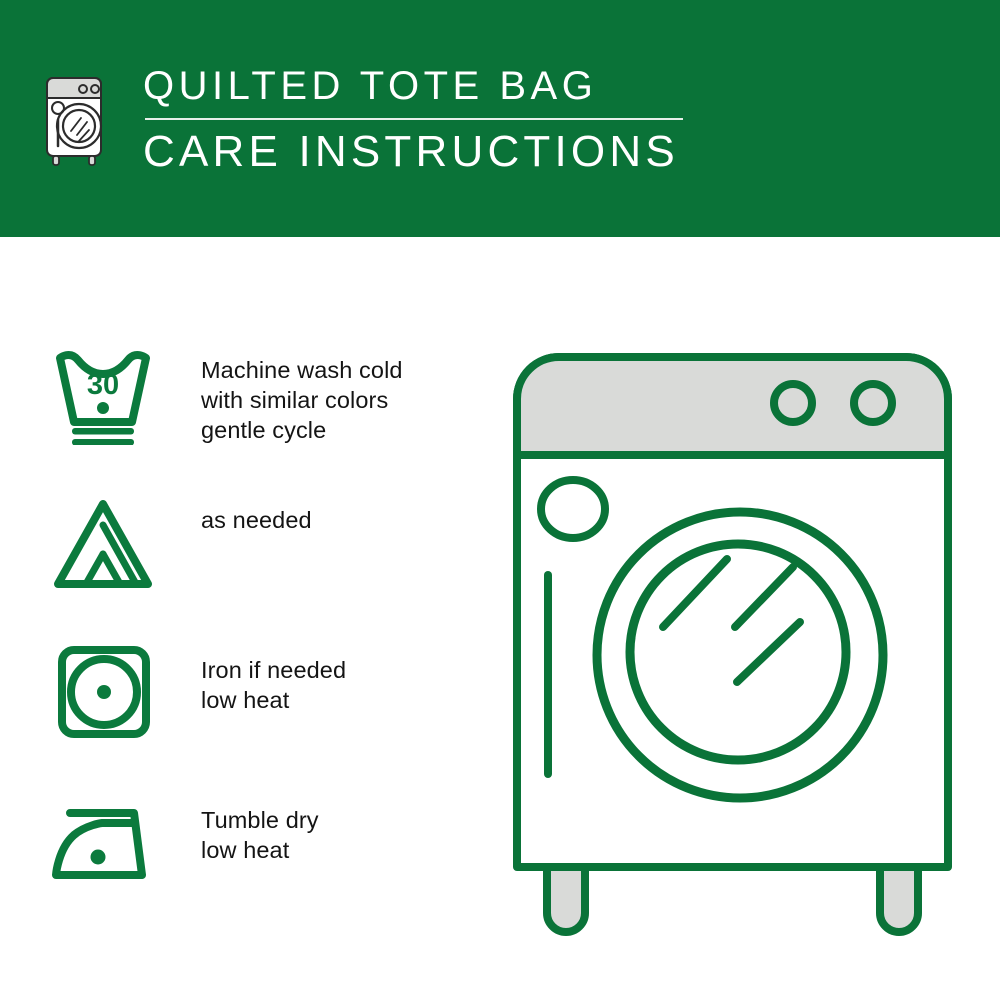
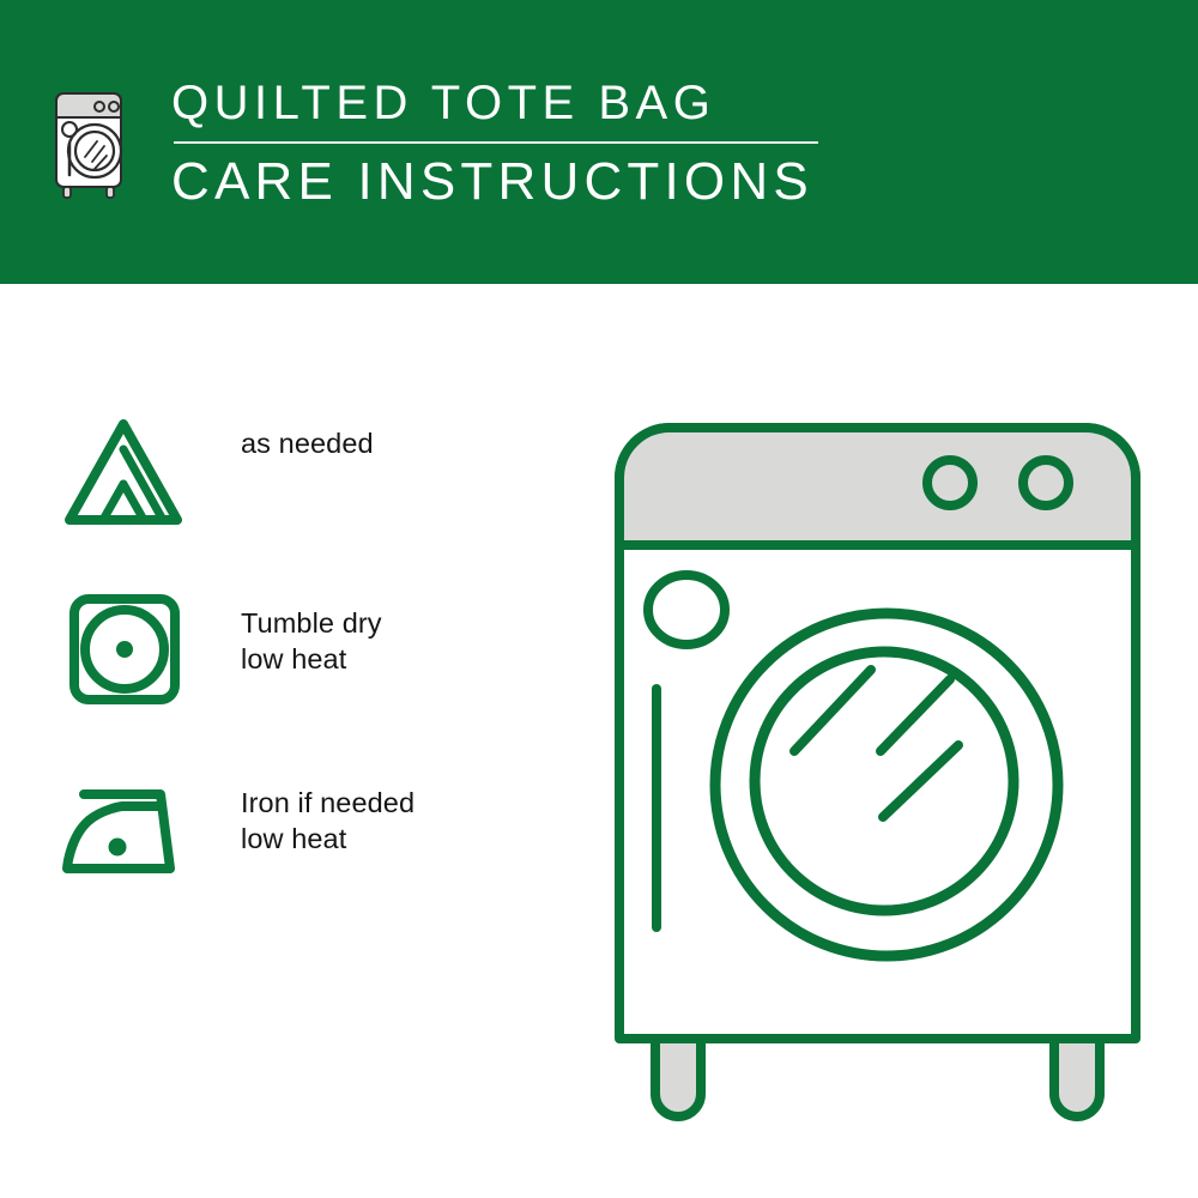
  QUILTED TOTE BAG
  CARE INSTRUCTIONS
- 30
- Machine wash cold
- with similar colors
- gentle cycle
  as needed
- Iron if needed
+ Tumble dry
  low heat
- Tumble dry
+ Iron if needed
  low heat
